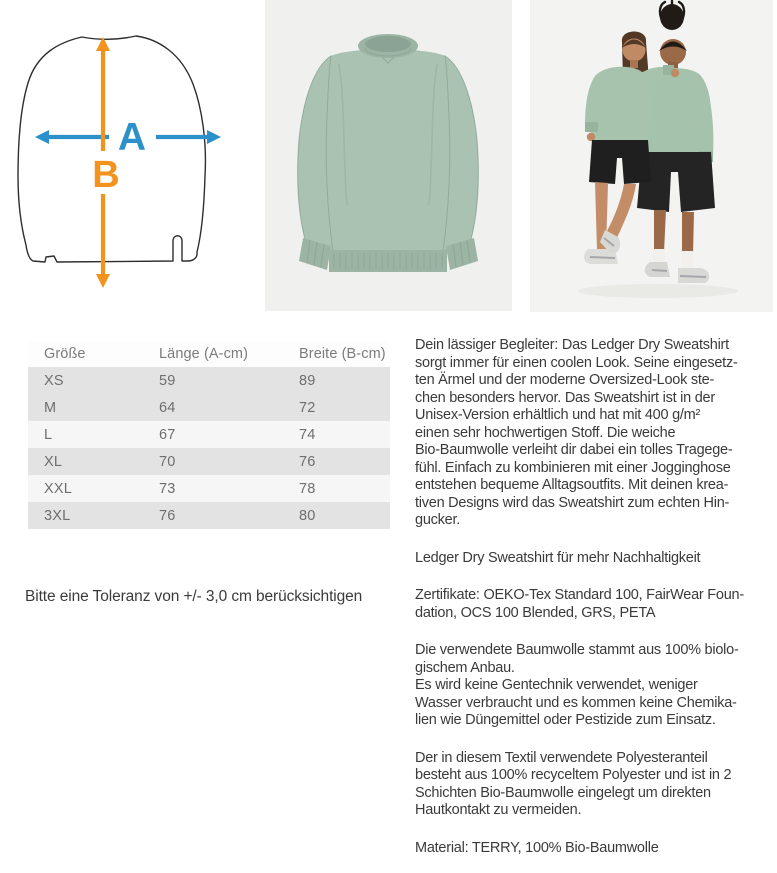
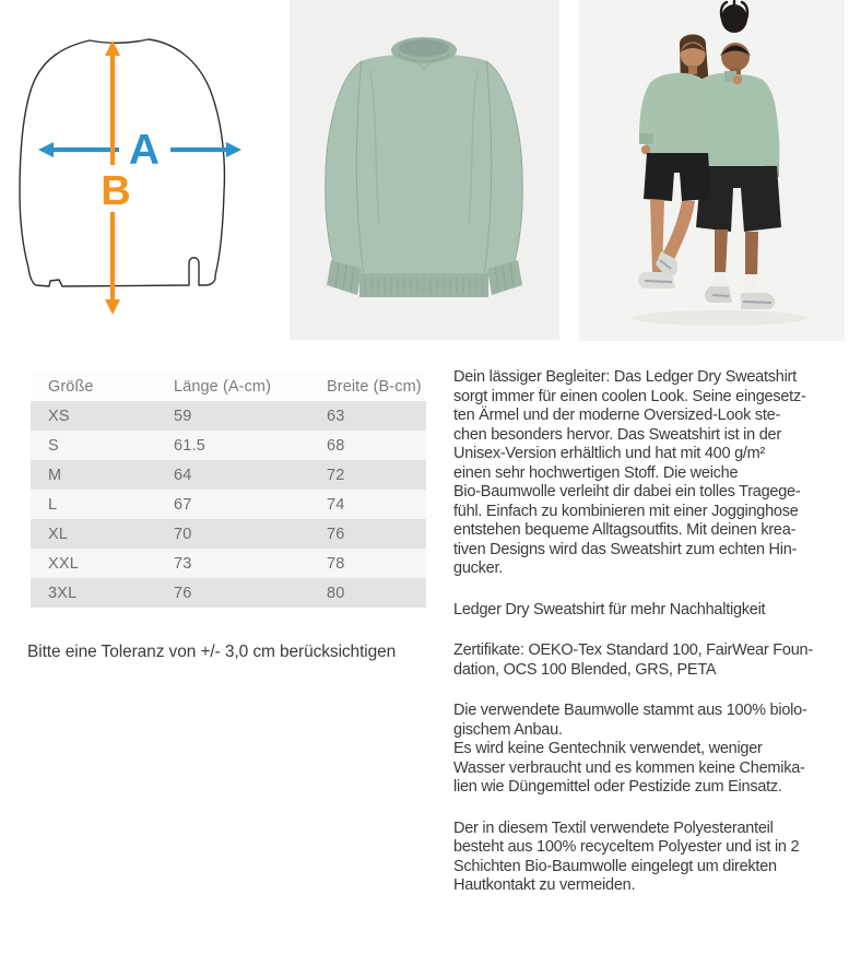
  A
  B
  Größe	Länge (A-cm)	Breite (B-cm)
- XS	59	89
+ XS	59	63
+ S	61.5	68
  M	64	72
  L	67	74
  XL	70	76
  XXL	73	78
  3XL	76	80
  Bitte eine Toleranz von +/- 3,0 cm berücksichtigen
  Dein lässiger Begleiter: Das Ledger Dry Sweatshirt
  sorgt immer für einen coolen Look. Seine eingesetz-
  ten Ärmel und der moderne Oversized-Look ste-
  chen besonders hervor. Das Sweatshirt ist in der
  Unisex-Version erhältlich und hat mit 400 g/m²
  einen sehr hochwertigen Stoff. Die weiche
  Bio-Baumwolle verleiht dir dabei ein tolles Tragege-
  fühl. Einfach zu kombinieren mit einer Jogginghose
  entstehen bequeme Alltagsoutfits. Mit deinen krea-
  tiven Designs wird das Sweatshirt zum echten Hin-
  gucker.
  Ledger Dry Sweatshirt für mehr Nachhaltigkeit
  Zertifikate: OEKO-Tex Standard 100, FairWear Foun-
  dation, OCS 100 Blended, GRS, PETA
  Die verwendete Baumwolle stammt aus 100% biolo-
  gischem Anbau.
  Es wird keine Gentechnik verwendet, weniger
  Wasser verbraucht und es kommen keine Chemika-
  lien wie Düngemittel oder Pestizide zum Einsatz.
  Der in diesem Textil verwendete Polyesteranteil
  besteht aus 100% recyceltem Polyester und ist in 2
  Schichten Bio-Baumwolle eingelegt um direkten
  Hautkontakt zu vermeiden.
- Material: TERRY, 100% Bio-Baumwolle
